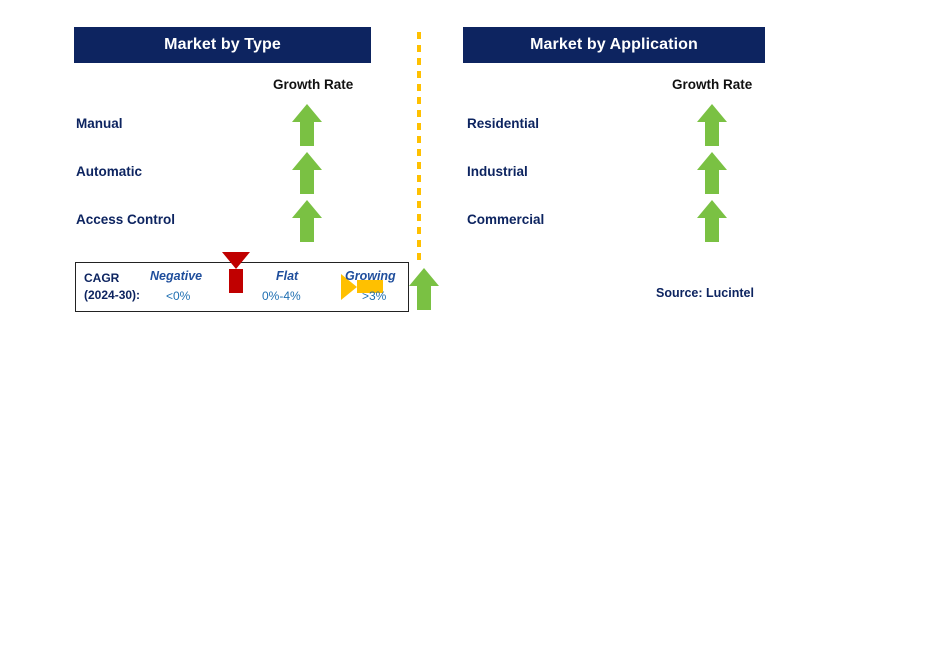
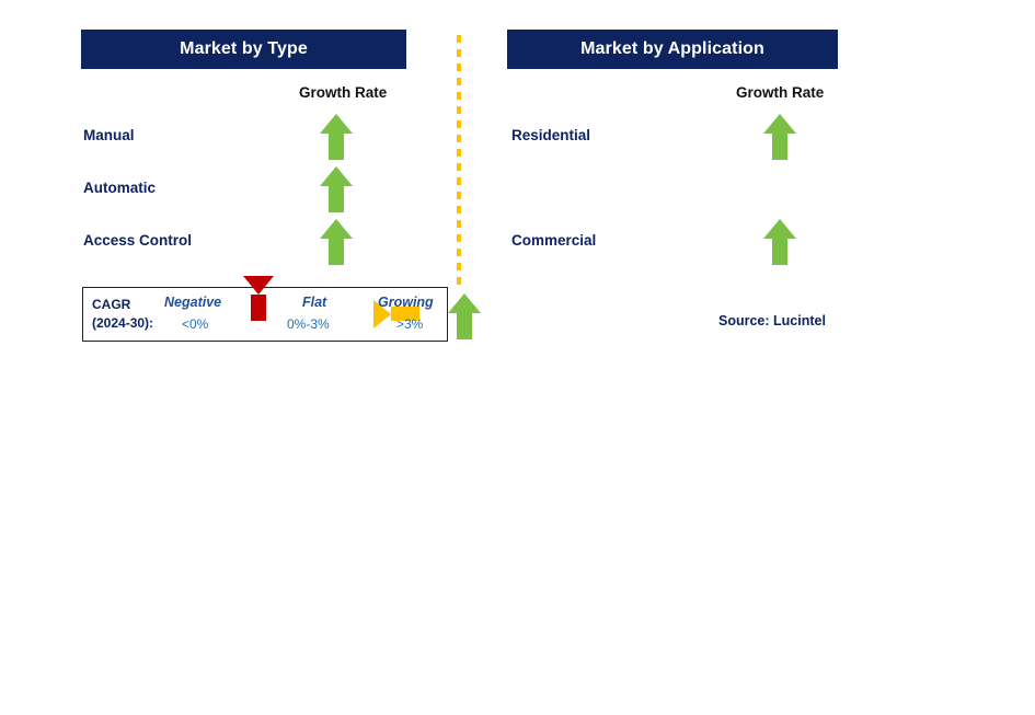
  Market by Type
  Growth Rate
  Manual
  Automatic
  Access Control
  CAGR
  (2024-30):
  Negative
  <0%
  Flat
- 0%-4%
+ 0%-3%
  Growing
  >3%
  Market by Application
  Growth Rate
  Residential
- Industrial
  Commercial
  Source: Lucintel
